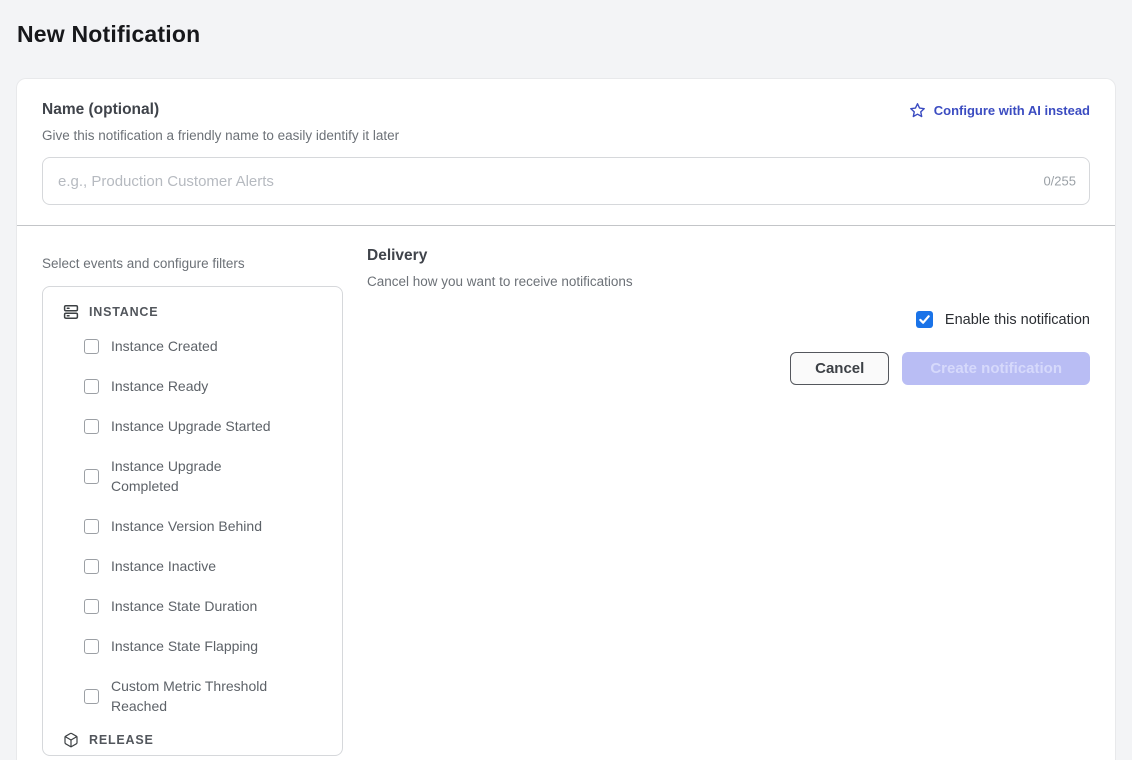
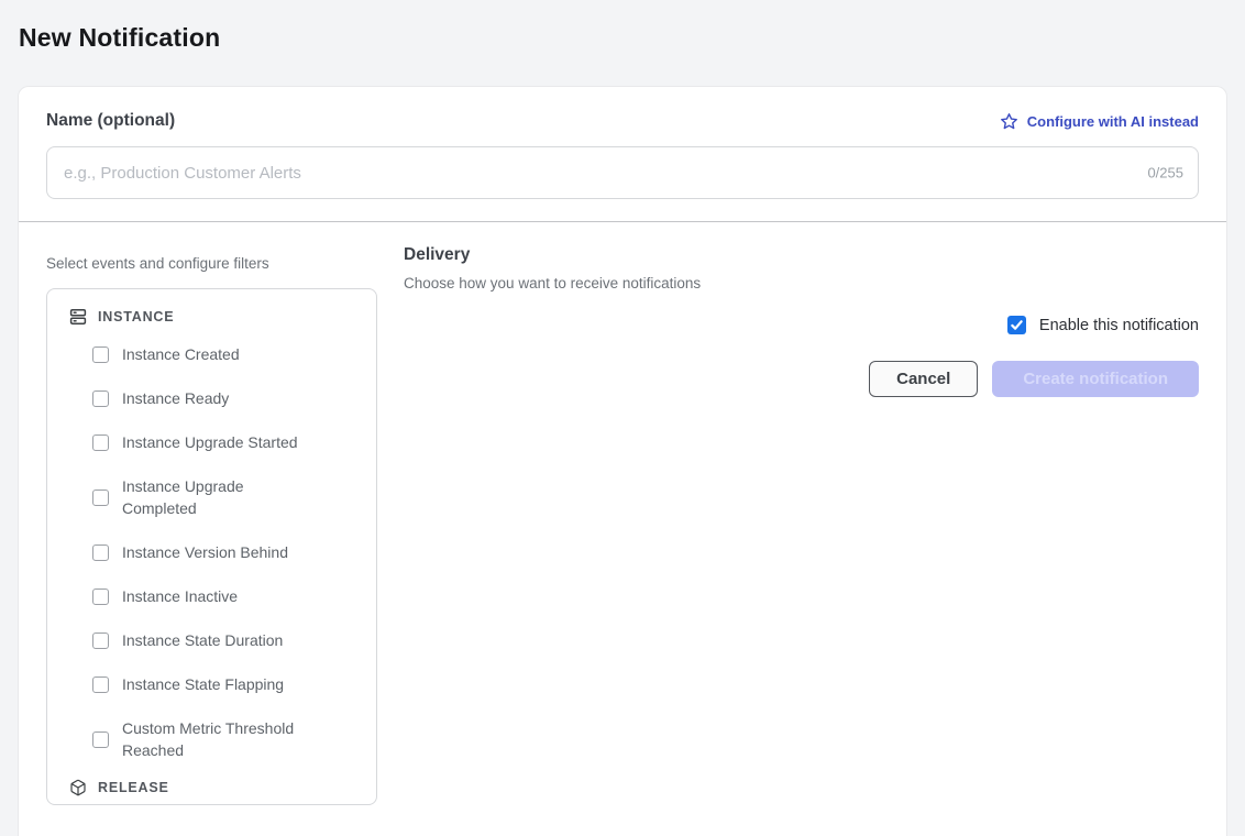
  New Notification
  Name (optional)
  Configure with AI instead
- Give this notification a friendly name to easily identify it later
  e.g., Production Customer Alerts
  0/255
  Select events and configure filters
  INSTANCE
  Instance Created
  Instance Ready
  Instance Upgrade Started
  Instance Upgrade Completed
  Instance Version Behind
  Instance Inactive
  Instance State Duration
  Instance State Flapping
  Custom Metric Threshold Reached
  RELEASE
  Delivery
- Cancel how you want to receive notifications
+ Choose how you want to receive notifications
  Enable this notification
  Cancel
  Create notification
